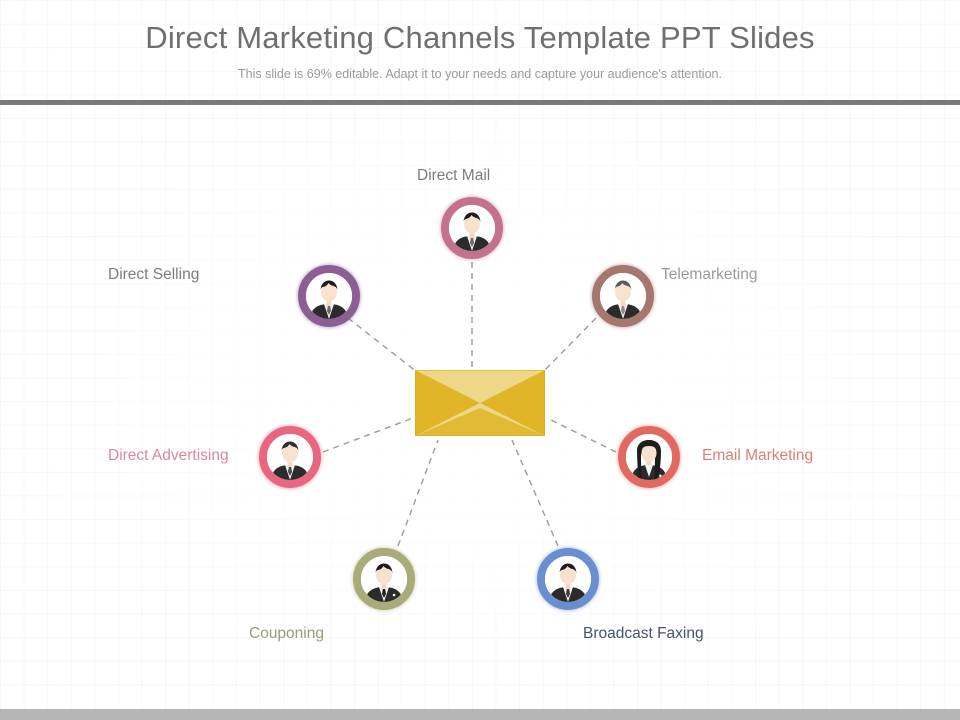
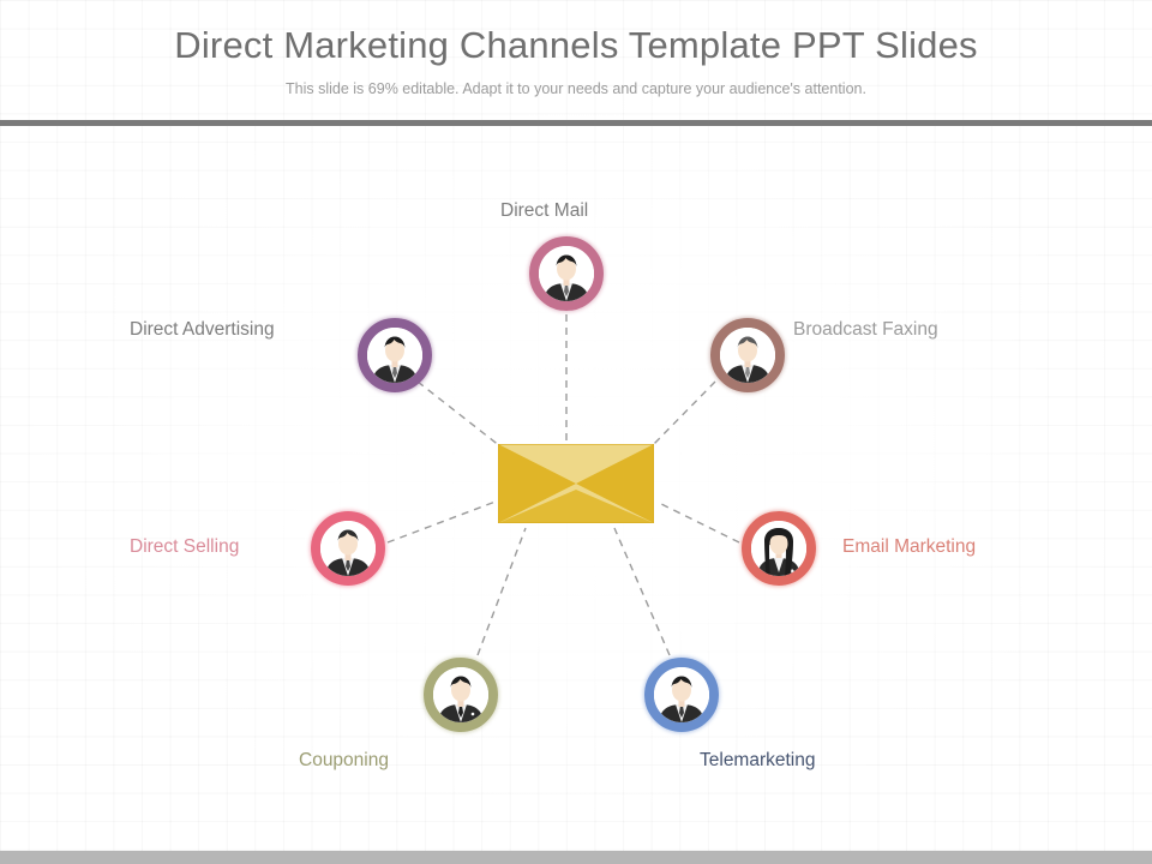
  Direct Marketing Channels Template PPT Slides
  This slide is 69% editable. Adapt it to your needs and capture your audience's attention.
  Direct Mail
- Direct Selling
+ Direct Advertising
- Telemarketing
+ Broadcast Faxing
- Direct Advertising
+ Direct Selling
  Email Marketing
  Couponing
- Broadcast Faxing
+ Telemarketing
